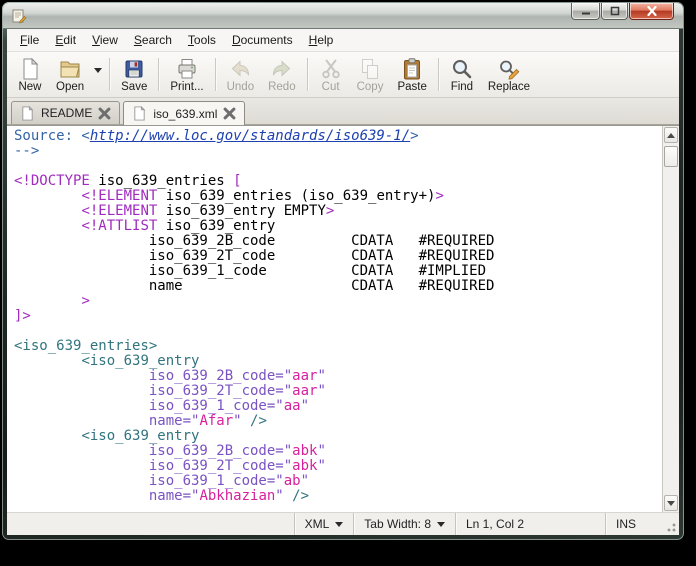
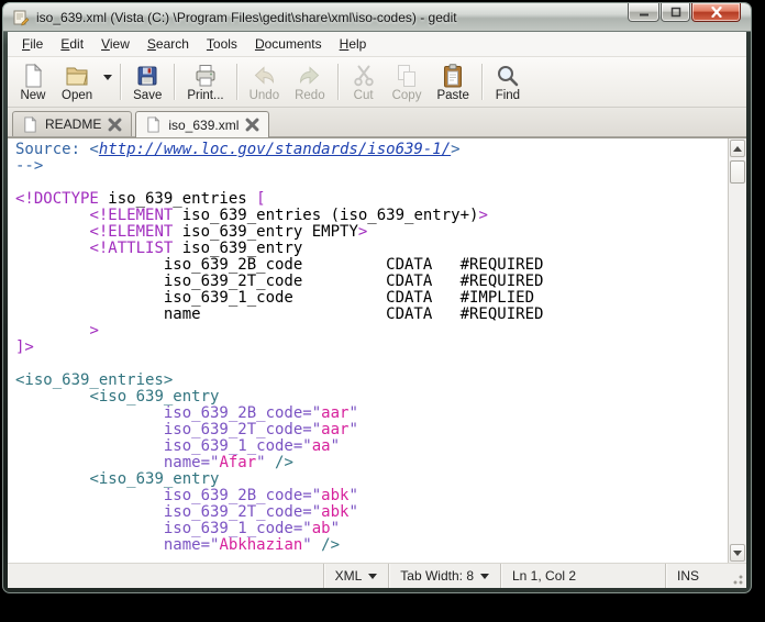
+ iso_639.xml (Vista (C:) \Program Files\gedit\share\xml\iso-codes) - gedit
  File
  Edit
  View
  Search
  Tools
  Documents
  Help
  New
  Open
  Save
  Print...
  Undo
  Redo
  Cut
  Copy
  Paste
  Find
- Replace
  README
  iso_639.xml
  Source: <http://www.loc.gov/standards/iso639-1/>
  -->
  <!DOCTYPE iso_639_entries [
  <!ELEMENT iso_639_entries (iso_639_entry+)>
  <!ELEMENT iso_639_entry EMPTY>
  <!ATTLIST iso_639_entry
  iso_639_2B_code CDATA #REQUIRED
  iso_639_2T_code CDATA #REQUIRED
  iso_639_1_code CDATA #IMPLIED
  name CDATA #REQUIRED
  >
  ]>
  <iso_639_entries>
  <iso_639_entry
  iso_639_2B_code="aar"
  iso_639_2T_code="aar"
  iso_639_1_code="aa"
  name="Afar" />
  <iso_639_entry
  iso_639_2B_code="abk"
  iso_639_2T_code="abk"
  iso_639_1_code="ab"
  name="Abkhazian" />
  XML
  Tab Width: 8
  Ln 1, Col 2
  INS
